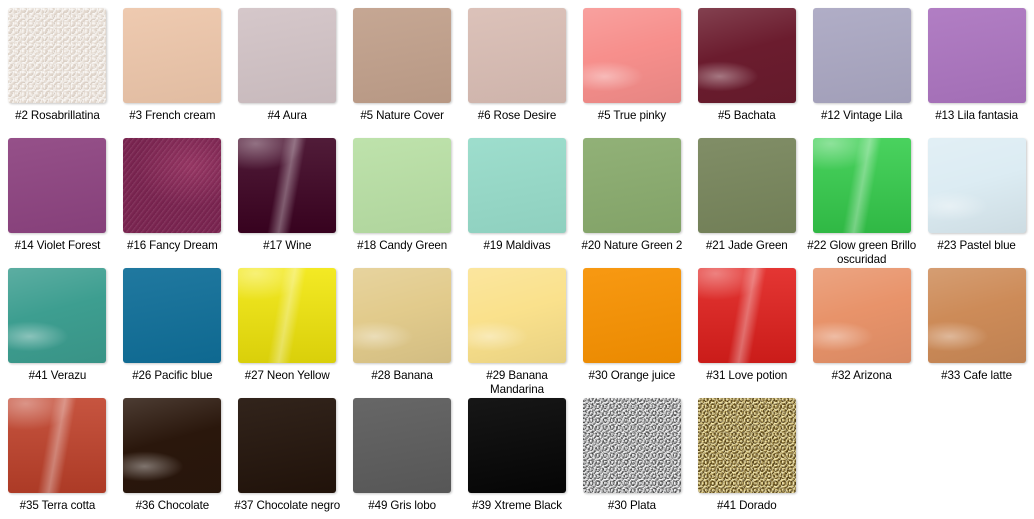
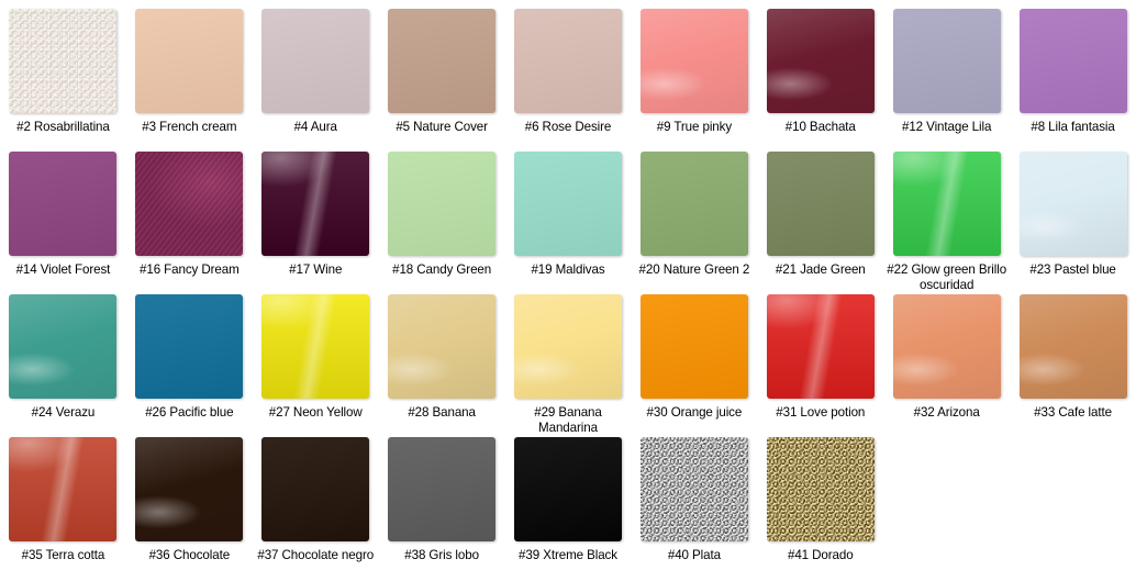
  #2 Rosabrillatina
  #3 French cream
  #4 Aura
  #5 Nature Cover
  #6 Rose Desire
- #5 True pinky
+ #9 True pinky
- #5 Bachata
+ #10 Bachata
  #12 Vintage Lila
- #13 Lila fantasia
+ #8 Lila fantasia
  #14 Violet Forest
  #16 Fancy Dream
  #17 Wine
  #18 Candy Green
  #19 Maldivas
  #20 Nature Green 2
  #21 Jade Green
  #22 Glow green Brillo oscuridad
  #23 Pastel blue
- #41 Verazu
+ #24 Verazu
  #26 Pacific blue
  #27 Neon Yellow
  #28 Banana
  #29 Banana Mandarina
  #30 Orange juice
  #31 Love potion
  #32 Arizona
  #33 Cafe latte
  #35 Terra cotta
  #36 Chocolate
  #37 Chocolate negro
- #49 Gris lobo
+ #38 Gris lobo
  #39 Xtreme Black
- #30 Plata
+ #40 Plata
  #41 Dorado
